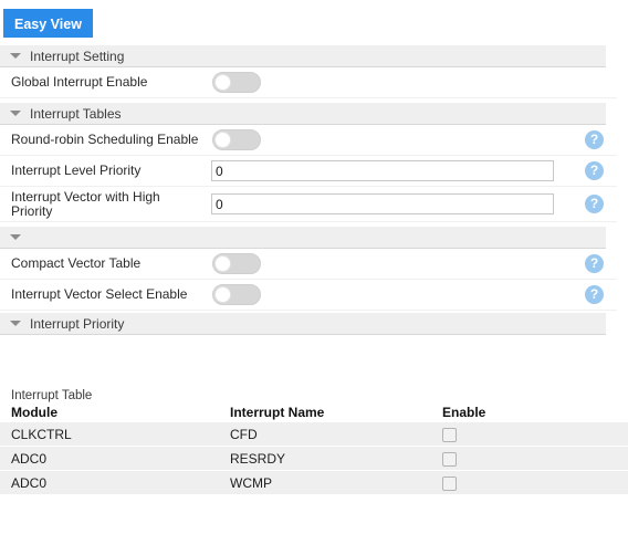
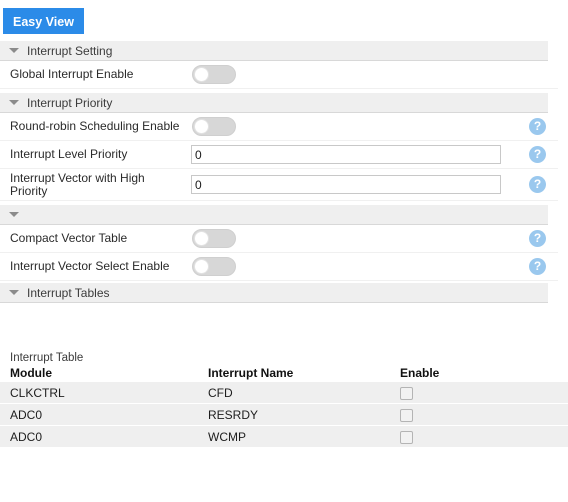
  Easy View
  Interrupt Setting
  Global Interrupt Enable
- Interrupt Tables
+ Interrupt Priority
  Round-robin Scheduling Enable
  ?
  Interrupt Level Priority
  0
  ?
  Interrupt Vector with High Priority
  0
  ?
  Compact Vector Table
  ?
  Interrupt Vector Select Enable
  ?
- Interrupt Priority
+ Interrupt Tables
  Interrupt Table
  Module	Interrupt Name	Enable
  CLKCTRL	CFD
  ADC0	RESRDY
  ADC0	WCMP
